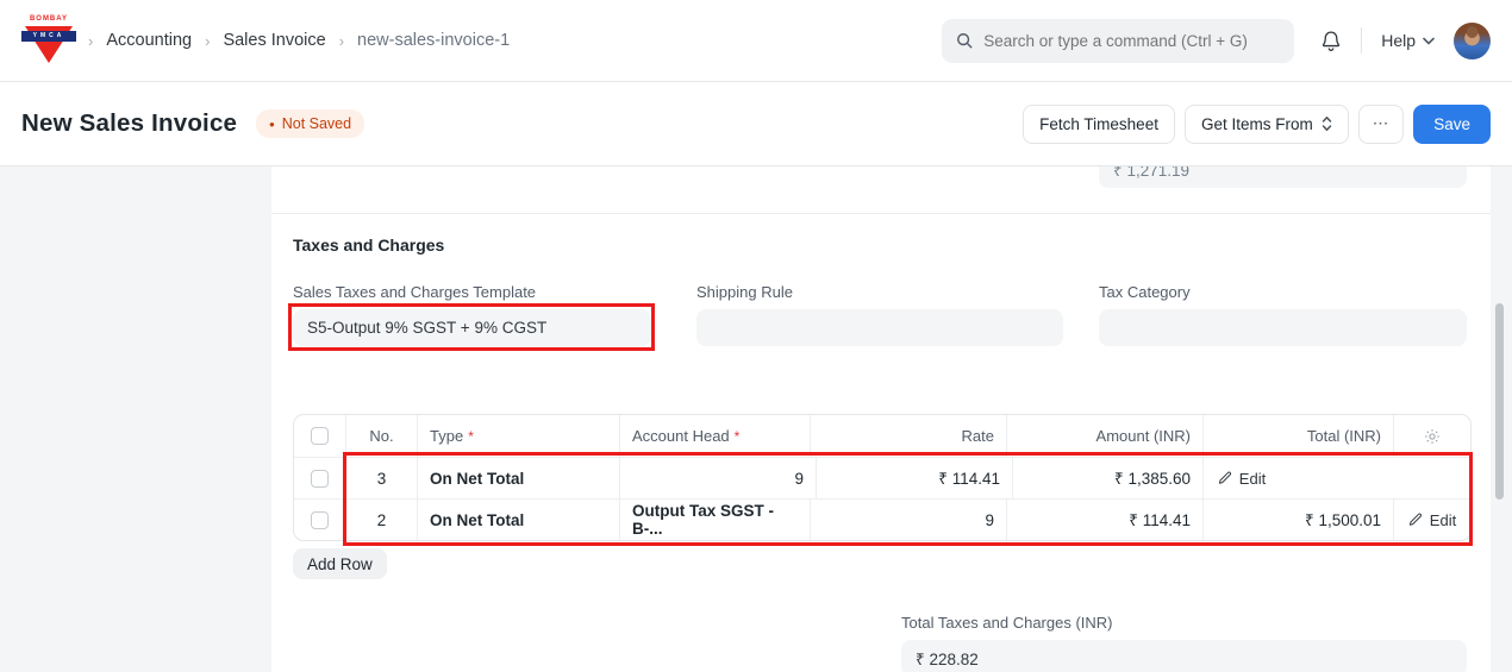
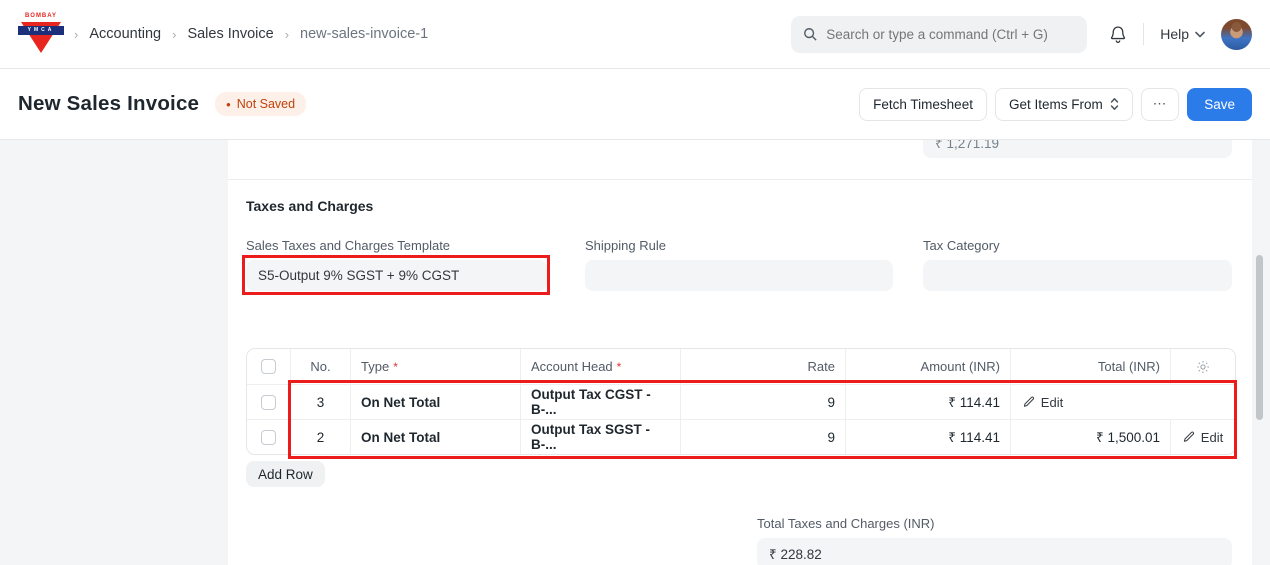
  ›
  Accounting
  ›
  Sales Invoice
  ›
  new-sales-invoice-1
  Search or type a command (Ctrl + G)
  Help
  New Sales Invoice
  •
  Not Saved
  Fetch Timesheet
  Get Items From
  ⋯
  Save
  ₹ 1,271.19
  Taxes and Charges
  Sales Taxes and Charges Template
  S5-Output 9% SGST + 9% CGST
  Shipping Rule
  Tax Category
  No.
  Type
  *
  Account Head
  *
  Rate
  Amount (INR)
  Total (INR)
  3
  On Net Total
+ Output Tax CGST - B-...
  9
  ₹ 114.41
- ₹ 1,385.60
  Edit
  2
  On Net Total
  Output Tax SGST - B-...
  9
  ₹ 114.41
  ₹ 1,500.01
  Edit
  Add Row
  Total Taxes and Charges (INR)
  ₹ 228.82
